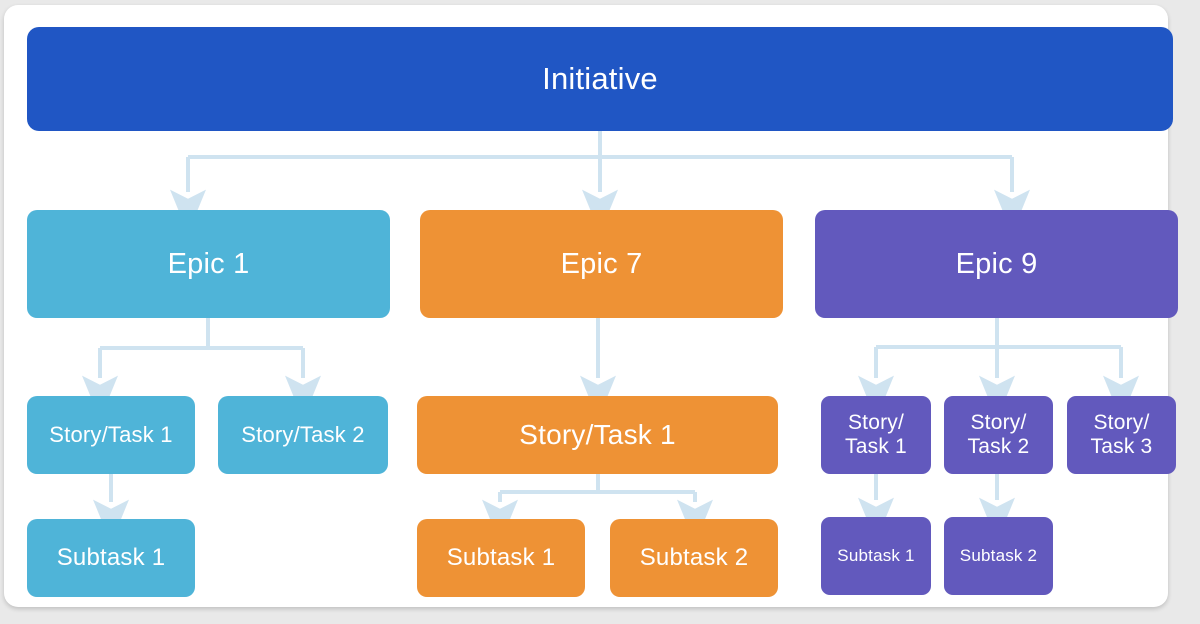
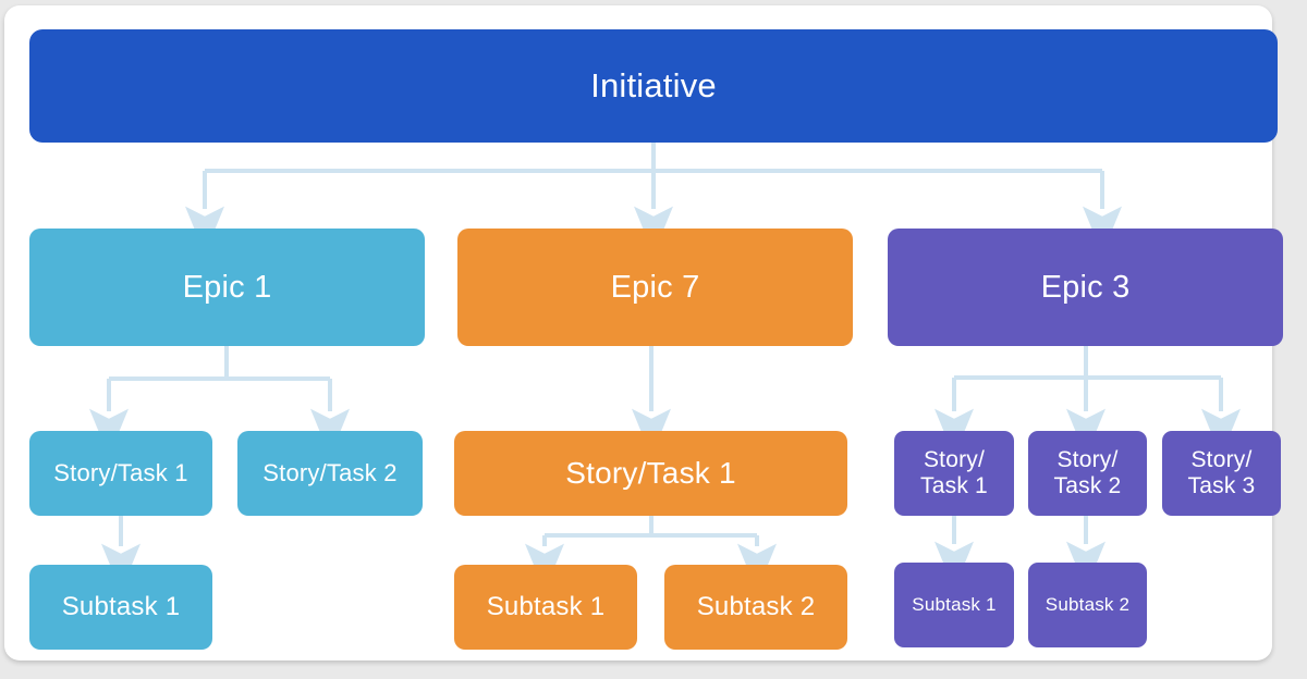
  Initiative
  Epic 1
  Epic 7
- Epic 9
+ Epic 3
  Story/Task 1
  Story/Task 2
  Story/Task 1
  Story/
  Task 1
  Story/
  Task 2
  Story/
  Task 3
  Subtask 1
  Subtask 1
  Subtask 2
  Subtask 1
  Subtask 2
